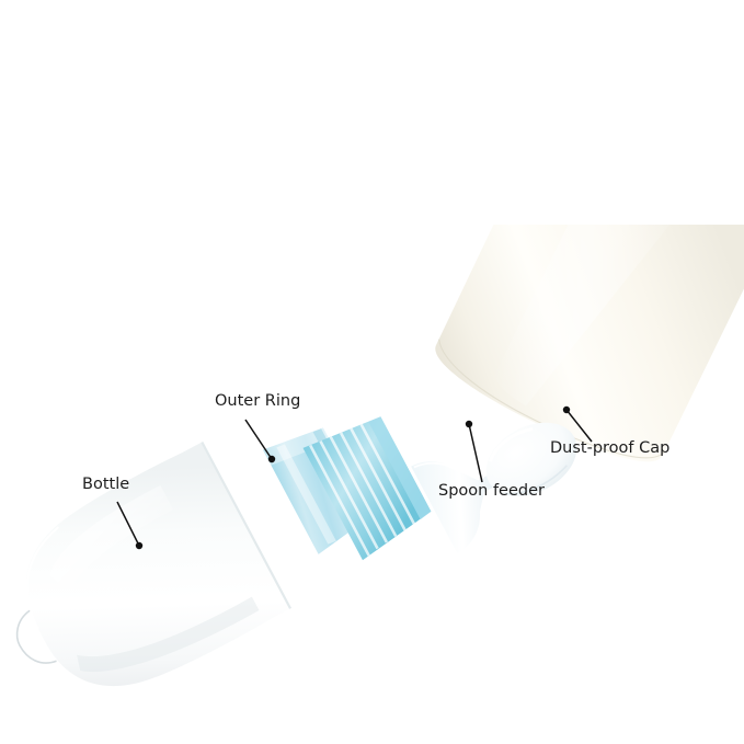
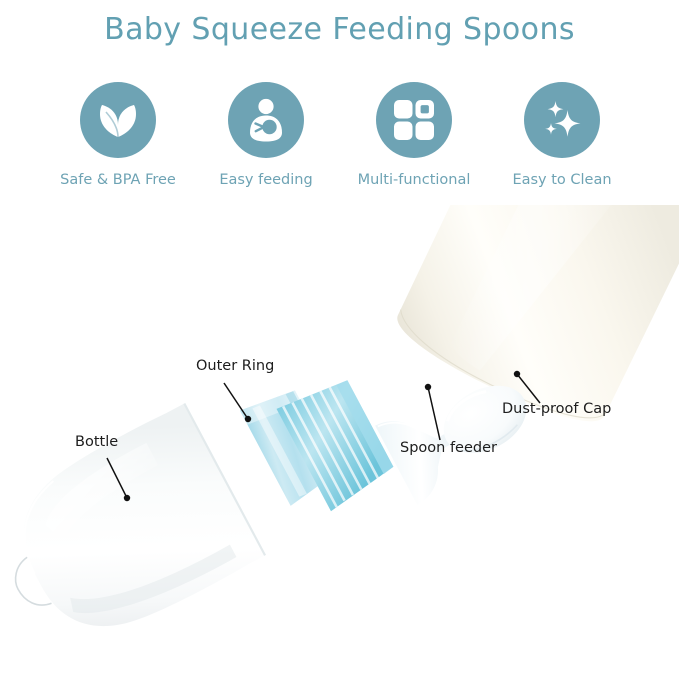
+ Baby Squeeze Feeding Spoons
+ Safe & BPA Free
+ Easy feeding
+ Multi-functional
+ Easy to Clean
  Bottle
  Outer Ring
  Spoon feeder
  Dust-proof Cap
